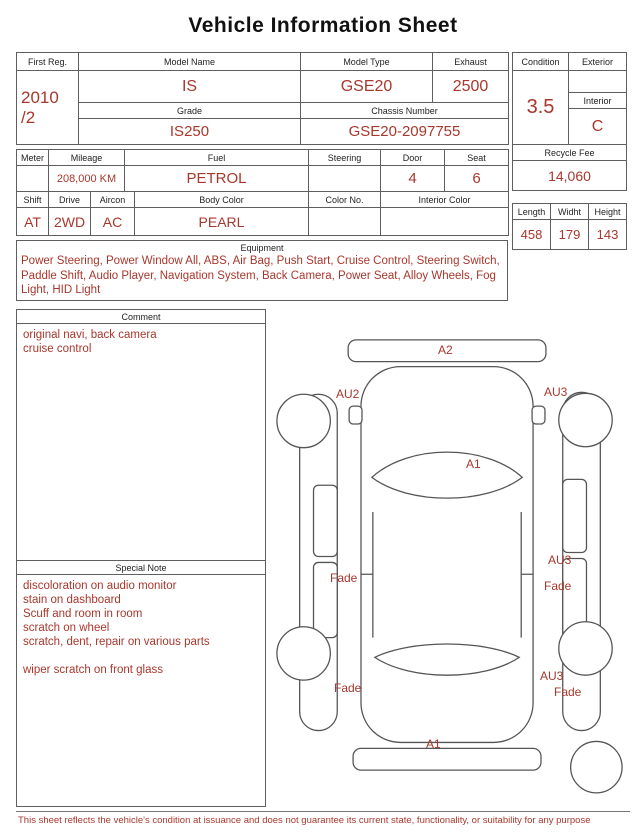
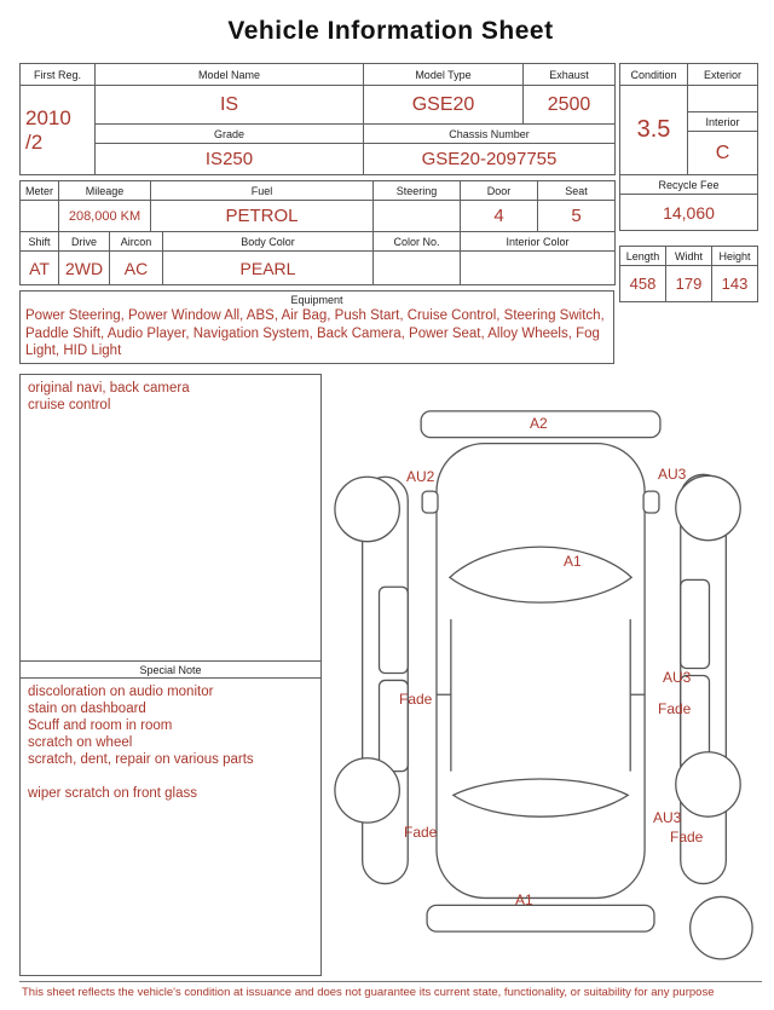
  Vehicle Information Sheet
  First Reg.	Model Name	Model Type	Exhaust
  2010 /2	IS	GSE20	2500
  Grade	Chassis Number
  IS250	GSE20-2097755
  Meter	Mileage	Fuel	Steering	Door	Seat
- 	208,000 KM	PETROL		4	6
+ 	208,000 KM	PETROL		4	5
  Shift	Drive	Aircon	Body Color	Color No.	Interior Color
  AT	2WD	AC	PEARL
  Equipment
  Power Steering, Power Window All, ABS, Air Bag, Push Start, Cruise Control, Steering Switch, Paddle Shift, Audio Player, Navigation System, Back Camera, Power Seat, Alloy Wheels, Fog Light, HID Light
  Condition	Exterior
  3.5
  Interior
  C
  Recycle Fee
  14,060
  Length	Widht	Height
  458	179	143
- Comment
  original navi, back camera
  cruise control
  Special Note
  discoloration on audio monitor
  stain on dashboard
  Scuff and room in room
  scratch on wheel
  scratch, dent, repair on various parts
  wiper scratch on front glass
  A2
  AU2
  AU3
  A1
  Fade
  AU3
  Fade
  Fade
  AU3
  Fade
  A1
  This sheet reflects the vehicle's condition at issuance and does not guarantee its current state, functionality, or suitability for any purpose
